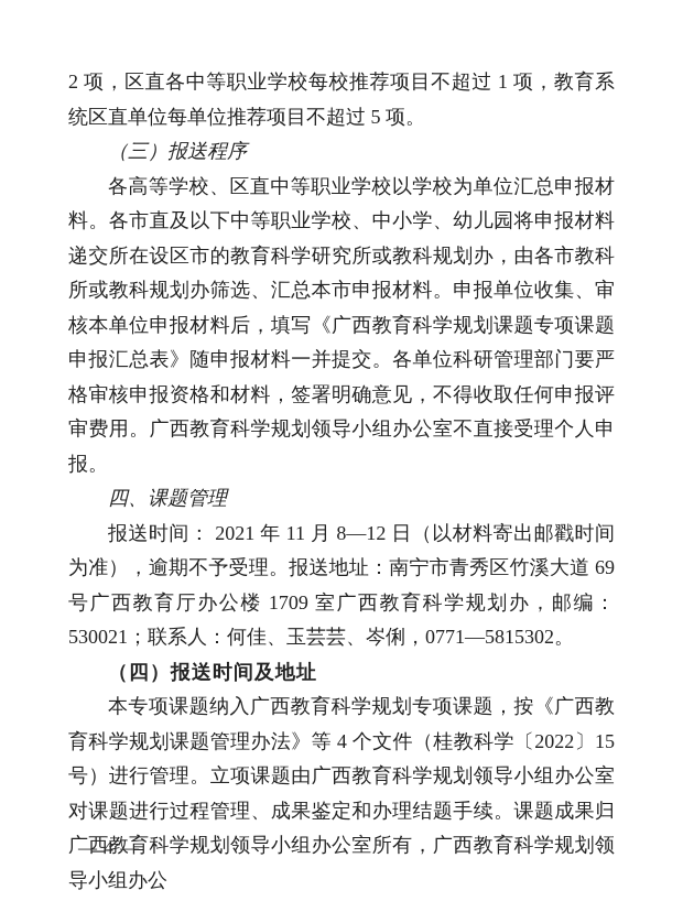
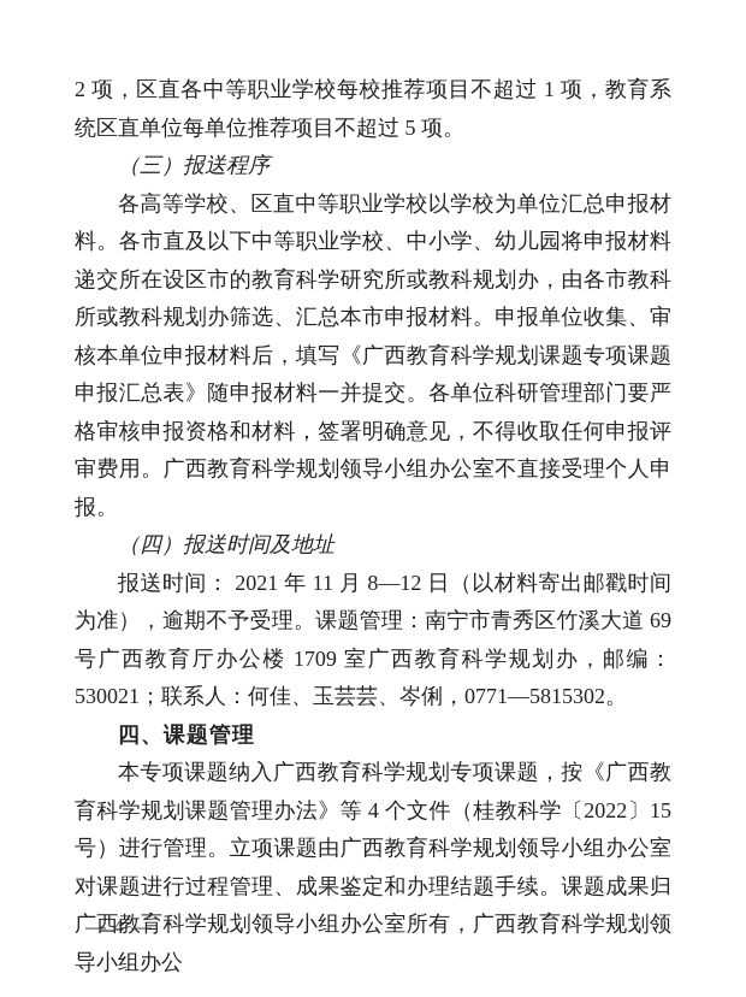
  2 项，区直各中等职业学校每校推荐项目不超过 1 项，教育系统区直单位每单位推荐项目不超过 5 项。
  （三）报送程序
  各高等学校、区直中等职业学校以学校为单位汇总申报材料。各市直及以下中等职业学校、中小学、幼儿园将申报材料递交所在设区市的教育科学研究所或教科规划办，由各市教科所或教科规划办筛选、汇总本市申报材料。申报单位收集、审核本单位申报材料后，填写《广西教育科学规划课题专项课题申报汇总表》随申报材料一并提交。各单位科研管理部门要严格审核申报资格和材料，签署明确意见，不得收取任何申报评审费用。广西教育科学规划领导小组办公室不直接受理个人申报。
- 四、课题管理
+ （四）报送时间及地址
- 报送时间： 2021 年 11 月 8—12 日（以材料寄出邮戳时间为准），逾期不予受理。报送地址：南宁市青秀区竹溪大道 69 号广西教育厅办公楼 1709 室广西教育科学规划办，邮编：530021；联系人：何佳、玉芸芸、岑俐，0771—5815302。
+ 报送时间： 2021 年 11 月 8—12 日（以材料寄出邮戳时间为准），逾期不予受理。课题管理：南宁市青秀区竹溪大道 69 号广西教育厅办公楼 1709 室广西教育科学规划办，邮编：530021；联系人：何佳、玉芸芸、岑俐，0771—5815302。
- （四）报送时间及地址
+ 四、课题管理
  本专项课题纳入广西教育科学规划专项课题，按《广西教育科学规划课题管理办法》等 4 个文件（桂教科学〔2022〕15 号）进行管理。立项课题由广西教育科学规划领导小组办公室对课题进行过程管理、成果鉴定和办理结题手续。课题成果归广西教育科学规划领导小组办公室所有，广西教育科学规划领导小组办公
  — 4 —
